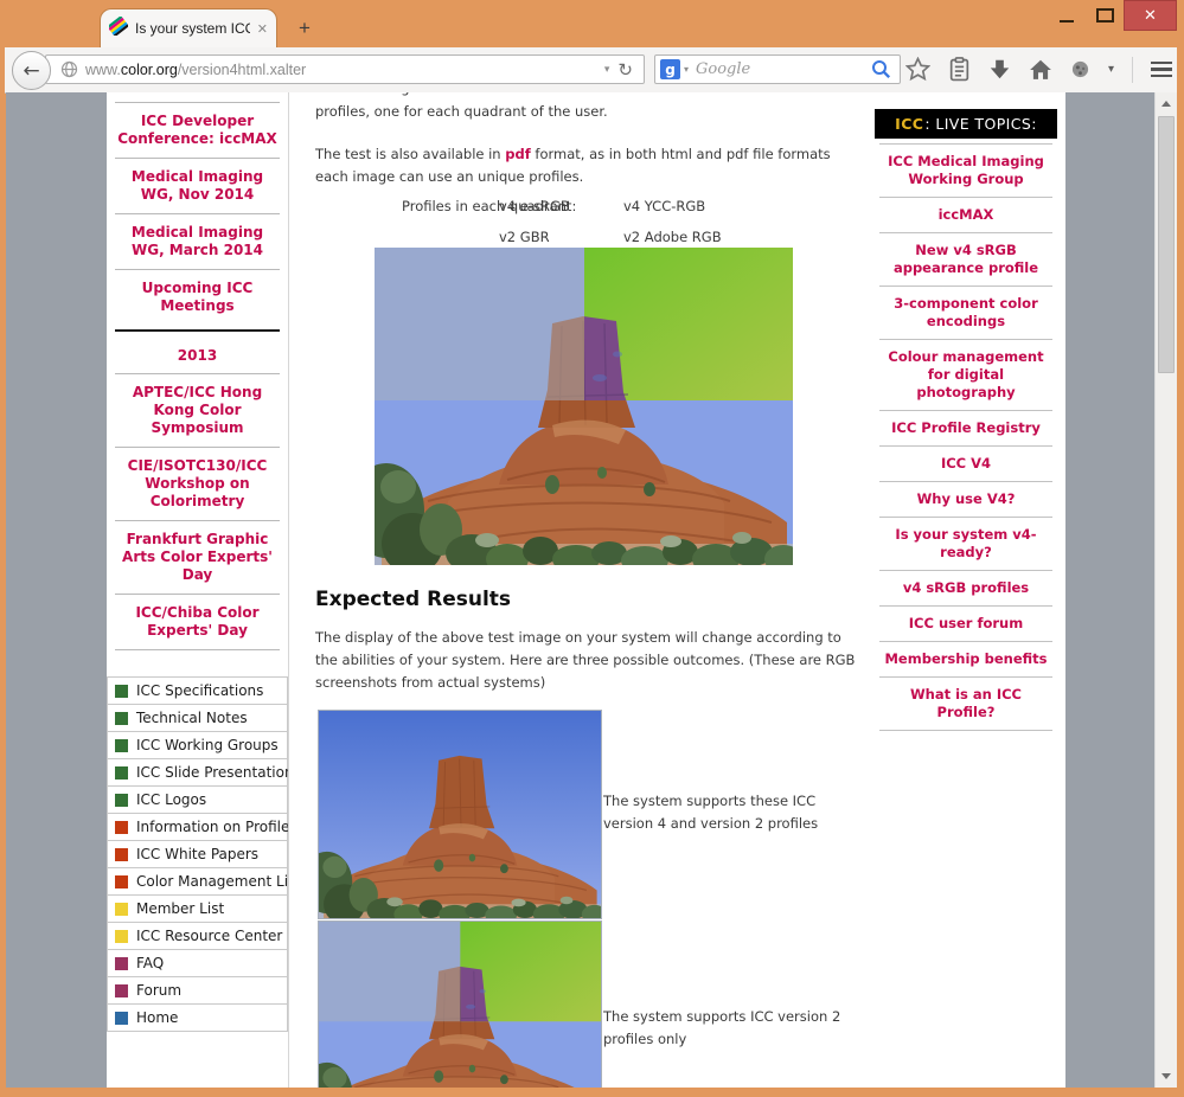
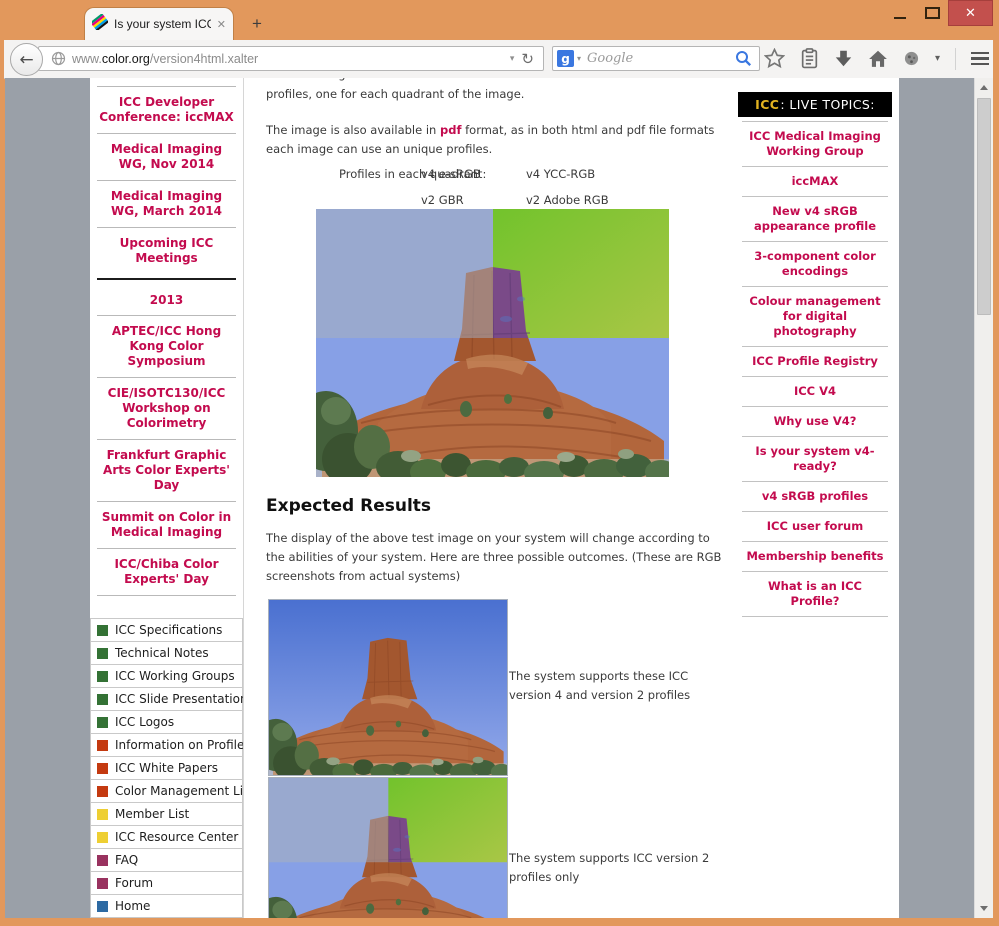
  ✕
  +
  ✕
  ←
  www.
  color.org
  /version4html.xalter
  ▾
  ↻
  g
  ▾
  Google
  ▾
  ICC Developer Conference: iccMAX
  Medical Imaging WG, Nov 2014
  Medical Imaging WG, March 2014
  Upcoming ICC Meetings
  2013
  APTEC/ICC Hong Kong Color Symposium
  CIE/ISOTC130/ICC Workshop on Colorimetry
  Frankfurt Graphic Arts Color Experts' Day
+ Summit on Color in Medical Imaging
  ICC/Chiba Color Experts' Day
  ICC Specifications
  Technical Notes
  ICC Working Groups
  ICC Slide Presentatio
  ICC Logos
  Information on Profile
  ICC White Papers
  Color Management Li
  Member List
  ICC Resource Center
  FAQ
  Forum
  Home
- profiles, one for each quadrant of the user.
+ profiles, one for each quadrant of the image.
- The test is also available in pdf format, as in both html and pdf file formats
+ The image is also available in pdf format, as in both html and pdf file formats
  each image can use an unique profiles.
  Profiles in each quadrant:
  v4 e-sRGB
  v4 YCC-RGB
  v2 GBR
  v2 Adobe RGB
  Expected Results
  The display of the above test image on your system will change according to
  the abilities of your system. Here are three possible outcomes. (These are RGB
  screenshots from actual systems)
  The system supports these ICC
  version 4 and version 2 profiles
  The system supports ICC version 2
  profiles only
  ICC
  : LIVE TOPICS:
  ICC Medical Imaging Working Group
  iccMAX
  New v4 sRGB appearance profile
  3-component color encodings
  Colour management for digital photography
  ICC Profile Registry
  ICC V4
  Why use V4?
  Is your system v4-ready?
  v4 sRGB profiles
  ICC user forum
  Membership benefits
  What is an ICC Profile?
